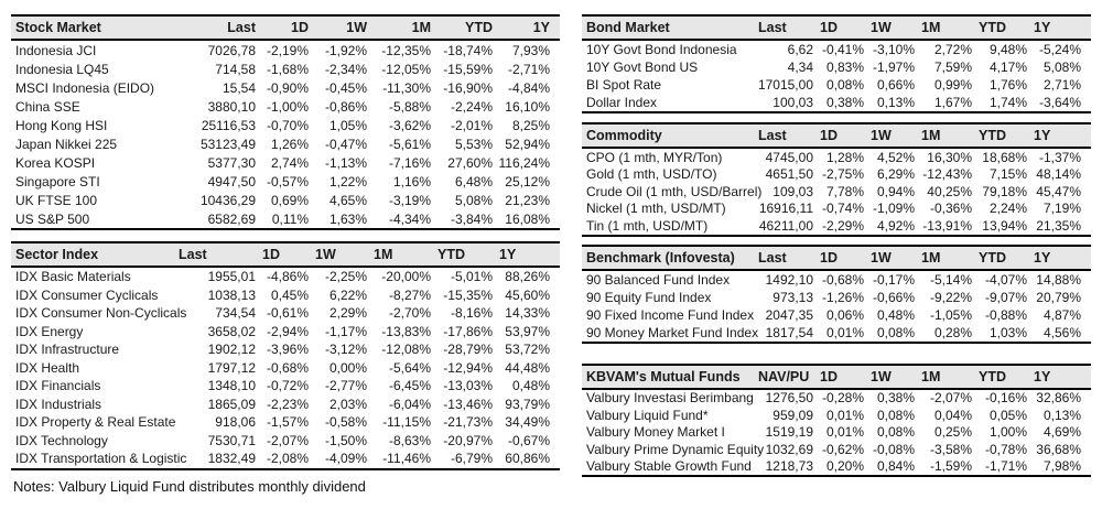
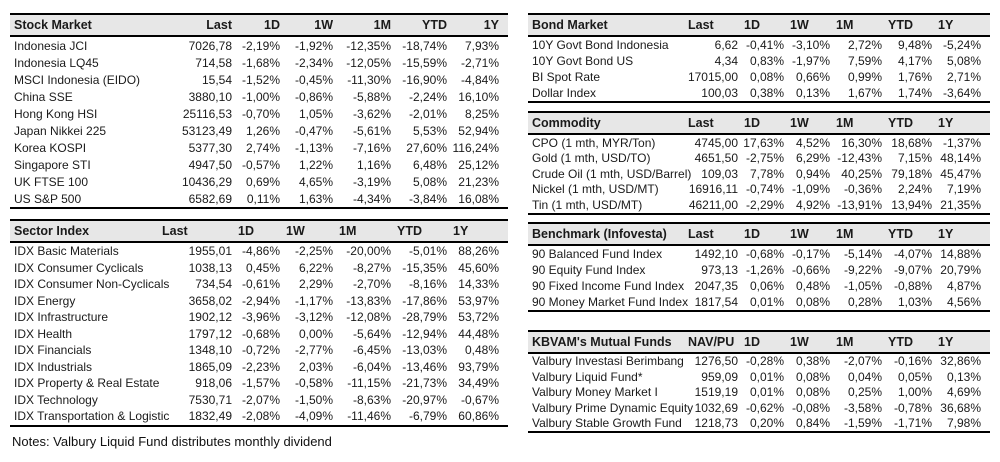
  Stock Market	Last	1D	1W	1M	YTD	1Y
  Indonesia JCI	7026,78	-2,19%	-1,92%	-12,35%	-18,74%	7,93%
  Indonesia LQ45	714,58	-1,68%	-2,34%	-12,05%	-15,59%	-2,71%
- MSCI Indonesia (EIDO)	15,54	-0,90%	-0,45%	-11,30%	-16,90%	-4,84%
+ MSCI Indonesia (EIDO)	15,54	-1,52%	-0,45%	-11,30%	-16,90%	-4,84%
  China SSE	3880,10	-1,00%	-0,86%	-5,88%	-2,24%	16,10%
  Hong Kong HSI	25116,53	-0,70%	1,05%	-3,62%	-2,01%	8,25%
  Japan Nikkei 225	53123,49	1,26%	-0,47%	-5,61%	5,53%	52,94%
  Korea KOSPI	5377,30	2,74%	-1,13%	-7,16%	27,60%	116,24%
  Singapore STI	4947,50	-0,57%	1,22%	1,16%	6,48%	25,12%
  UK FTSE 100	10436,29	0,69%	4,65%	-3,19%	5,08%	21,23%
  US S&P 500	6582,69	0,11%	1,63%	-4,34%	-3,84%	16,08%
  Sector Index	Last	1D	1W	1M	YTD	1Y
  IDX Basic Materials	1955,01	-4,86%	-2,25%	-20,00%	-5,01%	88,26%
  IDX Consumer Cyclicals	1038,13	0,45%	6,22%	-8,27%	-15,35%	45,60%
  IDX Consumer Non-Cyclicals	734,54	-0,61%	2,29%	-2,70%	-8,16%	14,33%
  IDX Energy	3658,02	-2,94%	-1,17%	-13,83%	-17,86%	53,97%
  IDX Infrastructure	1902,12	-3,96%	-3,12%	-12,08%	-28,79%	53,72%
  IDX Health	1797,12	-0,68%	0,00%	-5,64%	-12,94%	44,48%
  IDX Financials	1348,10	-0,72%	-2,77%	-6,45%	-13,03%	0,48%
  IDX Industrials	1865,09	-2,23%	2,03%	-6,04%	-13,46%	93,79%
  IDX Property & Real Estate	918,06	-1,57%	-0,58%	-11,15%	-21,73%	34,49%
  IDX Technology	7530,71	-2,07%	-1,50%	-8,63%	-20,97%	-0,67%
  IDX Transportation & Logistic	1832,49	-2,08%	-4,09%	-11,46%	-6,79%	60,86%
  Notes: Valbury Liquid Fund distributes monthly dividend
  Bond Market	Last	1D	1W	1M	YTD	1Y
  10Y Govt Bond Indonesia	6,62	-0,41%	-3,10%	2,72%	9,48%	-5,24%
  10Y Govt Bond US	4,34	0,83%	-1,97%	7,59%	4,17%	5,08%
  BI Spot Rate	17015,00	0,08%	0,66%	0,99%	1,76%	2,71%
  Dollar Index	100,03	0,38%	0,13%	1,67%	1,74%	-3,64%
  Commodity	Last	1D	1W	1M	YTD	1Y
- CPO (1 mth, MYR/Ton)	4745,00	1,28%	4,52%	16,30%	18,68%	-1,37%
+ CPO (1 mth, MYR/Ton)	4745,00	17,63%	4,52%	16,30%	18,68%	-1,37%
  Gold (1 mth, USD/TO)	4651,50	-2,75%	6,29%	-12,43%	7,15%	48,14%
  Crude Oil (1 mth, USD/Barrel)	109,03	7,78%	0,94%	40,25%	79,18%	45,47%
  Nickel (1 mth, USD/MT)	16916,11	-0,74%	-1,09%	-0,36%	2,24%	7,19%
  Tin (1 mth, USD/MT)	46211,00	-2,29%	4,92%	-13,91%	13,94%	21,35%
  Benchmark (Infovesta)	Last	1D	1W	1M	YTD	1Y
  90 Balanced Fund Index	1492,10	-0,68%	-0,17%	-5,14%	-4,07%	14,88%
  90 Equity Fund Index	973,13	-1,26%	-0,66%	-9,22%	-9,07%	20,79%
  90 Fixed Income Fund Index	2047,35	0,06%	0,48%	-1,05%	-0,88%	4,87%
  90 Money Market Fund Index	1817,54	0,01%	0,08%	0,28%	1,03%	4,56%
  KBVAM's Mutual Funds	NAV/PU	1D	1W	1M	YTD	1Y
  Valbury Investasi Berimbang	1276,50	-0,28%	0,38%	-2,07%	-0,16%	32,86%
  Valbury Liquid Fund*	959,09	0,01%	0,08%	0,04%	0,05%	0,13%
  Valbury Money Market I	1519,19	0,01%	0,08%	0,25%	1,00%	4,69%
  Valbury Prime Dynamic Equity	1032,69	-0,62%	-0,08%	-3,58%	-0,78%	36,68%
  Valbury Stable Growth Fund	1218,73	0,20%	0,84%	-1,59%	-1,71%	7,98%
